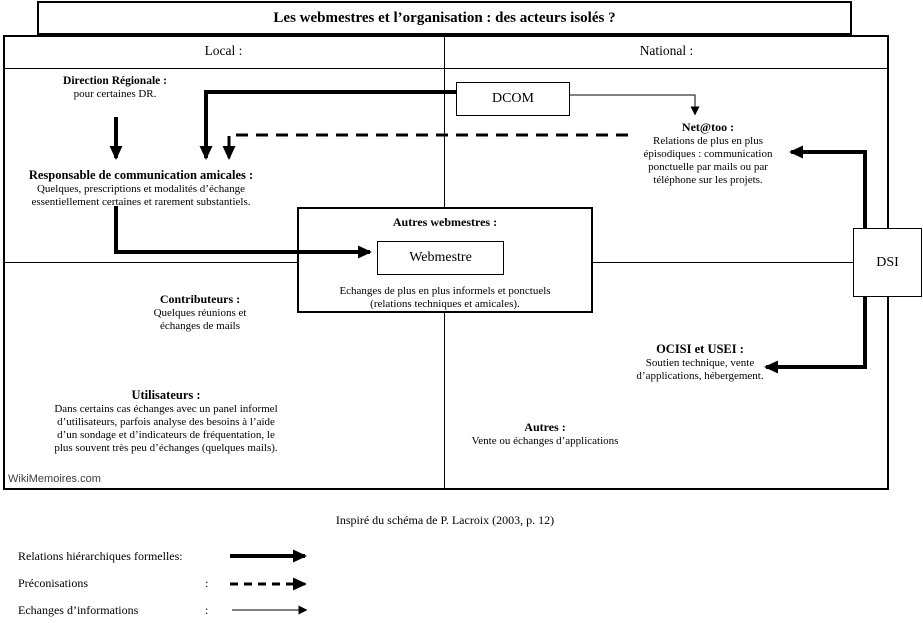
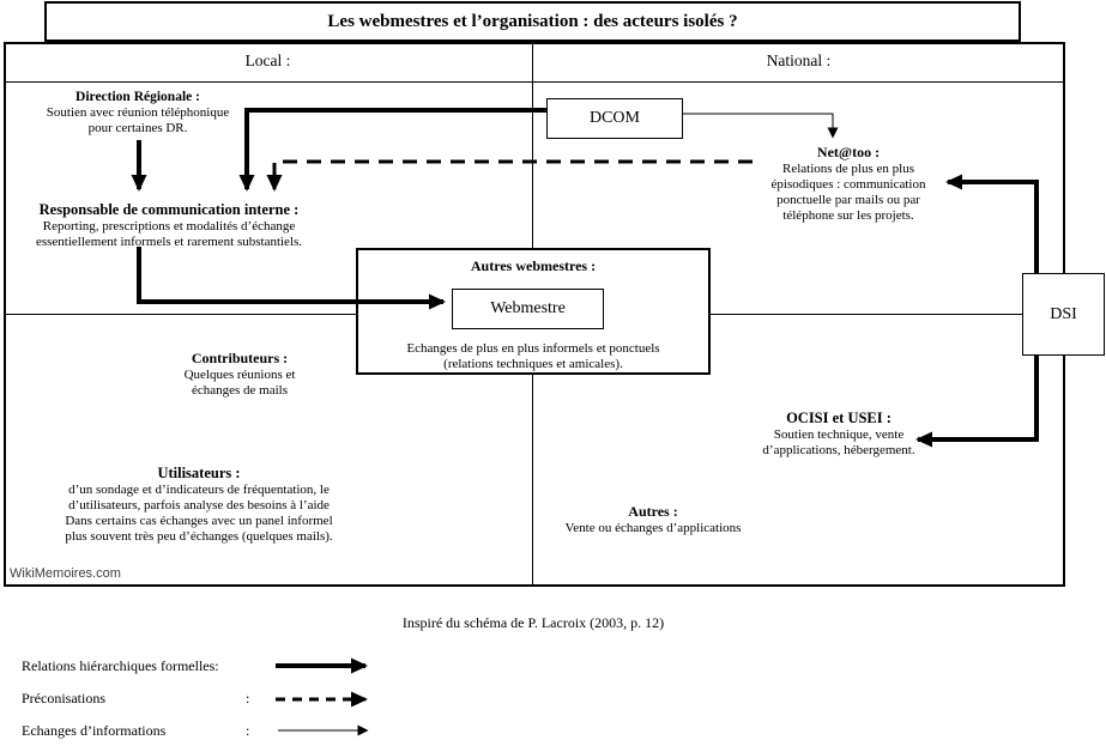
  Les webmestres et l’organisation : des acteurs isolés ?
  Local :
  National :
  Direction Régionale :
+ Soutien avec réunion téléphonique
  pour certaines DR.
- Responsable de communication amicales :
+ Responsable de communication interne :
- Quelques, prescriptions et modalités d’échange
+ Reporting, prescriptions et modalités d’échange
- essentiellement certaines et rarement substantiels.
+ essentiellement informels et rarement substantiels.
  Contributeurs :
  Quelques réunions et
  échanges de mails
  Utilisateurs :
- Dans certains cas échanges avec un panel informel
+ d’un sondage et d’indicateurs de fréquentation, le
  d’utilisateurs, parfois analyse des besoins à l’aide
- d’un sondage et d’indicateurs de fréquentation, le
+ Dans certains cas échanges avec un panel informel
  plus souvent très peu d’échanges (quelques mails).
  Net@too :
  Relations de plus en plus
  épisodiques : communication
  ponctuelle par mails ou par
  téléphone sur les projets.
  OCISI et USEI :
  Soutien technique, vente
  d’applications, hébergement.
  Autres :
  Vente ou échanges d’applications
  DCOM
  Autres webmestres :
  Webmestre
  Echanges de plus en plus informels et ponctuels
  (relations techniques et amicales).
  DSI
  WikiMemoires.com
  Inspiré du schéma de P. Lacroix (2003, p. 12)
  Relations hiérarchiques formelles:
  Préconisations
  :
  Echanges d’informations
  :
